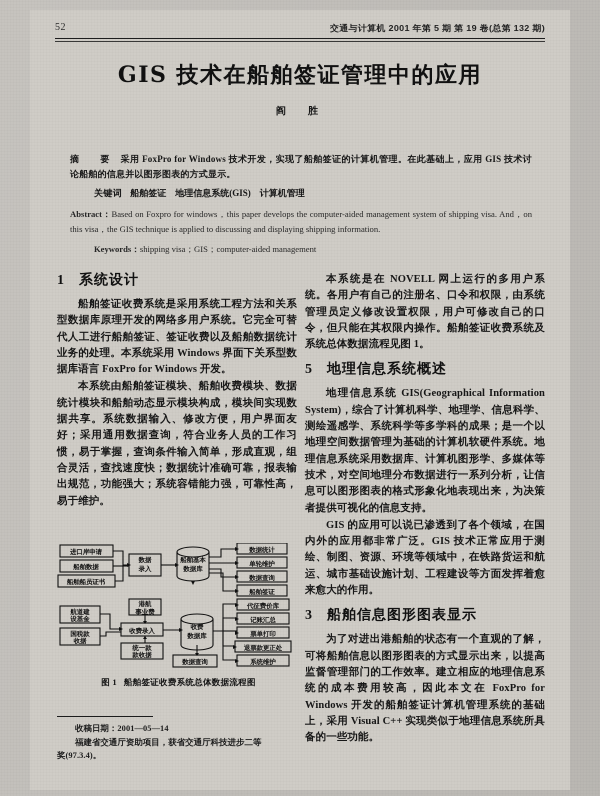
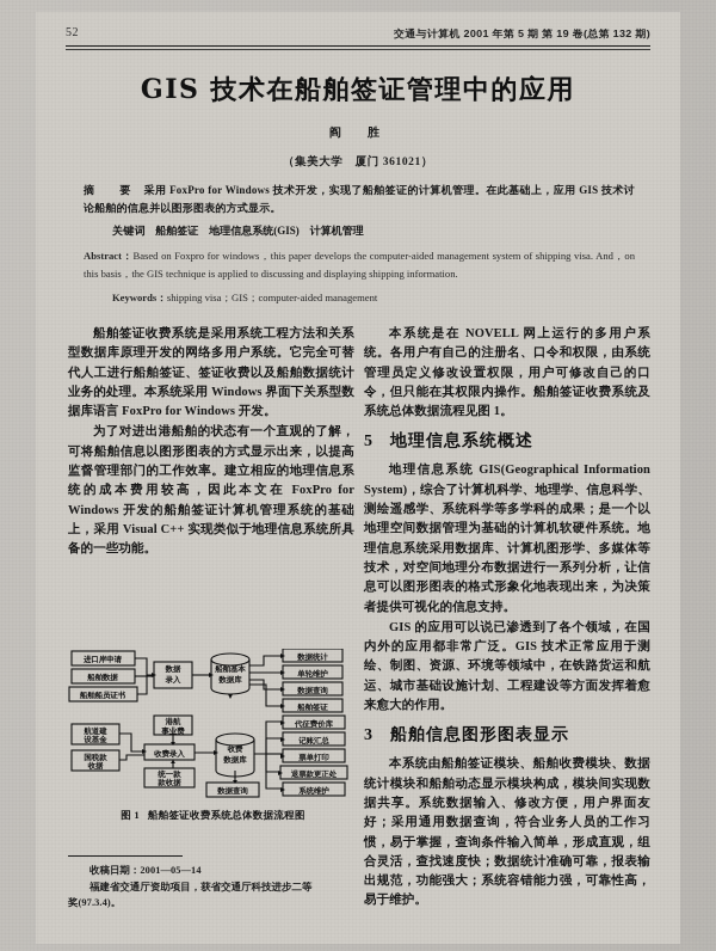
  52
  交通与计算机 2001 年第 5 期 第 19 卷(总第 132 期)
  GIS 技术在船舶签证管理中的应用
  阎 胜
+ （集美大学 厦门 361021）
  摘 要 采用 FoxPro for Windows 技术开发，实现了船舶签证的计算机管理。在此基础上，应用 GIS 技术讨论船舶的信息并以图形图表的方式显示。
  关键词 船舶签证 地理信息系统(GIS) 计算机管理
- Abstract：Based on Foxpro for windows，this paper develops the computer-aided management system of shipping visa. And，on this visa，the GIS technique is applied to discussing and displaying shipping information.
+ Abstract：Based on Foxpro for windows，this paper develops the computer-aided management system of shipping visa. And，on this basis，the GIS technique is applied to discussing and displaying shipping information.
  Keywords：shipping visa；GIS；computer-aided management
- 1 系统设计
  船舶签证收费系统是采用系统工程方法和关系型数据库原理开发的网络多用户系统。它完全可替代人工进行船舶签证、签证收费以及船舶数据统计业务的处理。本系统采用 Windows 界面下关系型数据库语言 FoxPro for Windows 开发。
- 本系统由船舶签证模块、船舶收费模块、数据统计模块和船舶动态显示模块构成，模块间实现数据共享。系统数据输入、修改方便，用户界面友好；采用通用数据查询，符合业务人员的工作习惯，易于掌握，查询条件输入简单，形成直观，组合灵活，查找速度快；数据统计准确可靠，报表输出规范，功能强大；系统容错能力强，可靠性高，易于维护。
+ 为了对进出港船舶的状态有一个直观的了解，可将船舶信息以图形图表的方式显示出来，以提高监督管理部门的工作效率。建立相应的地理信息系统的成本费用较高，因此本文在 FoxPro for Windows 开发的船舶签证计算机管理系统的基础上，采用 Visual C++ 实现类似于地理信息系统所具备的一些功能。
  进口岸申请
  船舶数据
  船舶船员证书
  数据
  录入
  船舶基本
  数据库
  数据统计
  单轮维护
  数据查询
  船舶签证
  航道建
  设基金
  国税款
  收据
  港航
  事业费
  收费录入
  统一款
  款收据
  收费
  数据库
  数据查询
  代征费价库
  记账汇总
  票单打印
  退票款更正处
  系统维护
  图 1 船舶签证收费系统总体数据流程图
  收稿日期：2001—05—14
  福建省交通厅资助项目，获省交通厅科技进步二等
  奖(97.3.4)。
  本系统是在 NOVELL 网上运行的多用户系统。各用户有自己的注册名、口令和权限，由系统管理员定义修改设置权限，用户可修改自己的口令，但只能在其权限内操作。船舶签证收费系统及系统总体数据流程见图 1。
  5 地理信息系统概述
  地理信息系统 GIS(Geographical Information System)，综合了计算机科学、地理学、信息科学、测绘遥感学、系统科学等多学科的成果；是一个以地理空间数据管理为基础的计算机软硬件系统。地理信息系统采用数据库、计算机图形学、多媒体等技术，对空间地理分布数据进行一系列分析，让信息可以图形图表的格式形象化地表现出来，为决策者提供可视化的信息支持。
  GIS 的应用可以说已渗透到了各个领域，在国内外的应用都非常广泛。GIS 技术正常应用于测绘、制图、资源、环境等领域中，在铁路货运和航运、城市基础设施计划、工程建设等方面发挥着愈来愈大的作用。
  3 船舶信息图形图表显示
- 为了对进出港船舶的状态有一个直观的了解，可将船舶信息以图形图表的方式显示出来，以提高监督管理部门的工作效率。建立相应的地理信息系统的成本费用较高，因此本文在 FoxPro for Windows 开发的船舶签证计算机管理系统的基础上，采用 Visual C++ 实现类似于地理信息系统所具备的一些功能。
+ 本系统由船舶签证模块、船舶收费模块、数据统计模块和船舶动态显示模块构成，模块间实现数据共享。系统数据输入、修改方便，用户界面友好；采用通用数据查询，符合业务人员的工作习惯，易于掌握，查询条件输入简单，形成直观，组合灵活，查找速度快；数据统计准确可靠，报表输出规范，功能强大；系统容错能力强，可靠性高，易于维护。
